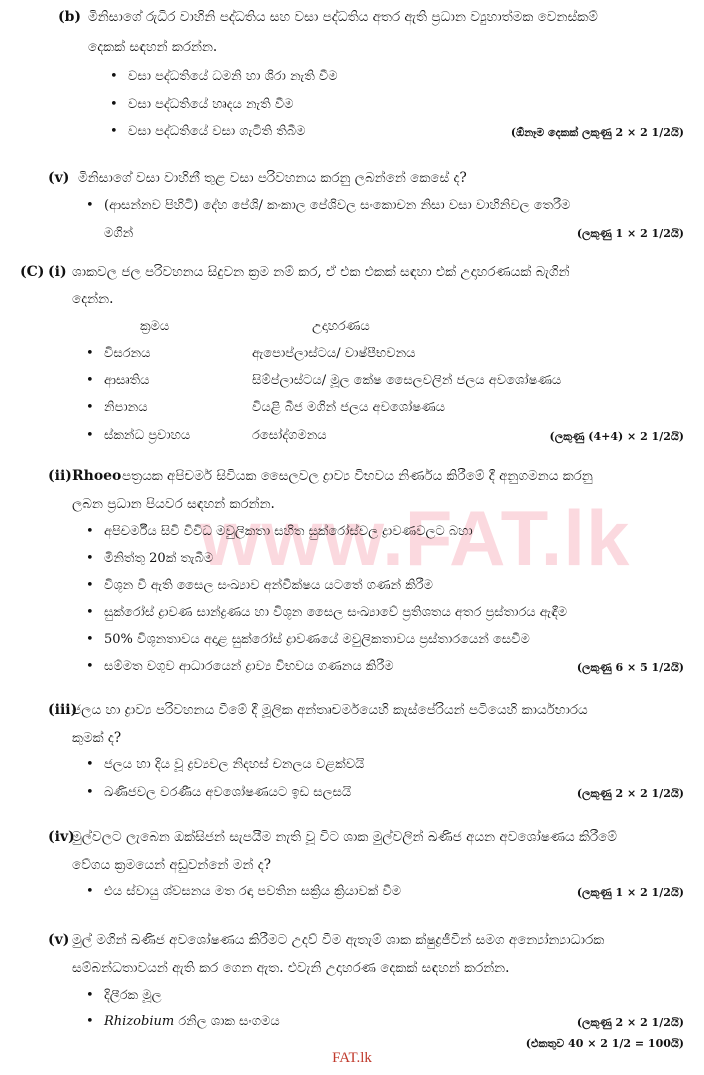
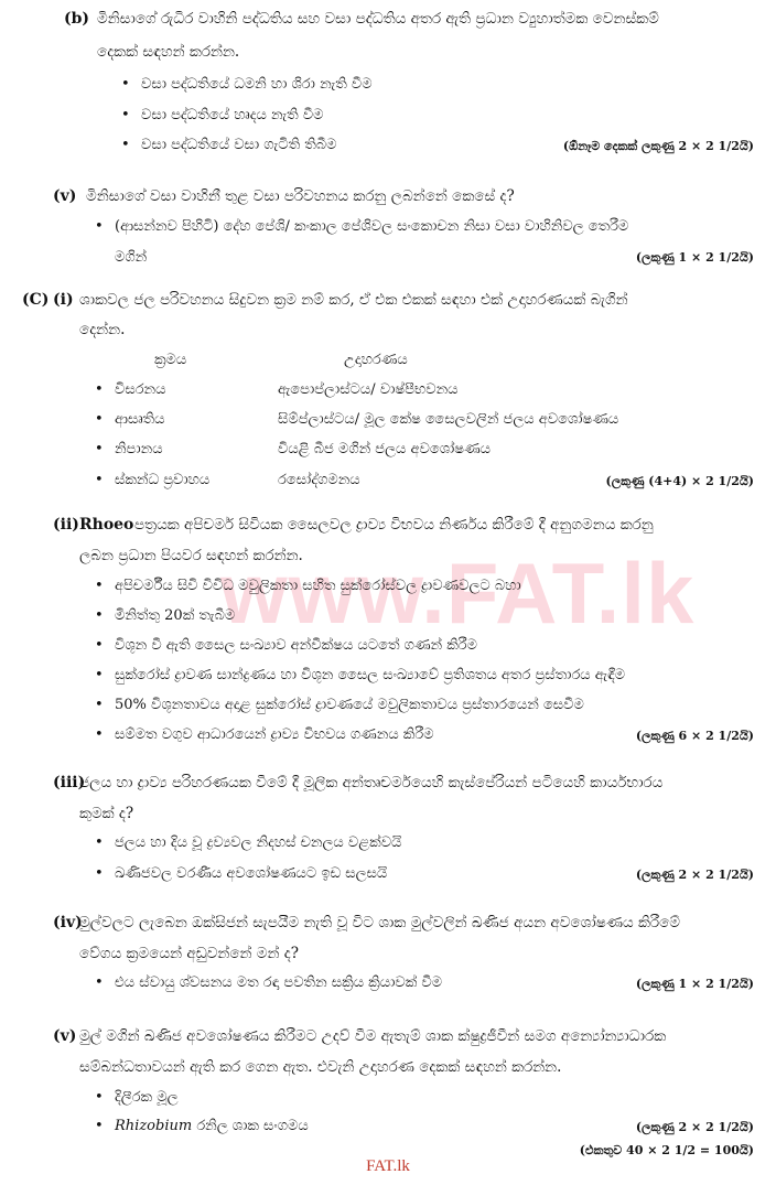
  (b)
  මිනිසාගේ රුධිර වාහිනි පද්ධතිය සහ වසා පද්ධතිය අතර ඇති ප්‍රධාන ව්‍යුහාත්මක වෙනස්කම්
  දෙකක් සඳහන් කරන්න.
  වසා පද්ධතියේ ධමනි හා ශිරා නැති වීම
  වසා පද්ධතියේ හෘදය නැති වීම
  වසා පද්ධතියේ වසා ගැටිති තිබීම
  (ඕනෑම දෙකක් ලකුණු 2 × 2 1/2යි)
  (v)
  මිනිසාගේ වසා වාහිනී තුළ වසා පරිවහනය කරනු ලබන්නේ කෙසේ ද?
  (ආසන්නව පිහිටි) දේහ පේශි/ කංකාල පේශිවල සංකොචන නිසා වසා වාහිනිවල තෙරීම
  මගින්
  (ලකුණු 1 × 2 1/2යි)
  (C)
  (i)
  ශාකවල ජල පරිවහනය සිදුවන ක්‍රම නම් කර, ඒ එක එකක් සඳහා එක් උදාහරණයක් බැගින්
  දෙන්න.
  ක්‍රමය
  උදාහරණය
  විසරනය
  ඇපොප්ලාස්ටය/ වාෂ්පීභවනය
  ආසෘතිය
  සිම්ප්ලාස්ටය/ මූල කේෂ සෛලවලින් ජලය අවශෝෂණය
  නිපානය
  වියළි බීජ මගින් ජලය අවශෝෂණය
  ස්කන්ධ ප්‍රවාහය
  රසෝද්ගමනය
  (ලකුණු (4+4) × 2 1/2යි)
  www.FAT.lk
  (ii)
  Rhoeo
  පත්‍රයක අපිචර්ම සිවියක සෛලවල ද්‍රාව්‍ය විභවය නිර්ණය කිරීමේ දී අනුගමනය කරනු
  ලබන ප්‍රධාන පියවර සඳහන් කරන්න.
  අපිචර්මීය සිවි විවිධ මවුලිකතා සහිත සුක්රෝස්වල ද්‍රාවණවලට බහා
  මිනිත්තු 20ක් තැබීම
  විශූන වී ඇති සෛල සංඛ්‍යාව අන්වීක්ෂය යටතේ ගණන් කිරීම
  සුක්රෝස් ද්‍රාවණ සාන්ද්‍රණය හා විශූන සෛල සංඛ්‍යාවේ ප්‍රතිශතය අතර ප්‍රස්තාරය ඇඳීම
  50% විශූනතාවය අදාළ සුක්රෝස් ද්‍රාවණයේ මවුලිකතාවය ප්‍රස්තාරයෙන් සෙවීම
  සම්මත වගුව ආධාරයෙන් ද්‍රාව්‍ය විභවය ගණනය කිරීම
- (ලකුණු 6 × 5 1/2යි)
+ (ලකුණු 6 × 2 1/2යි)
  (iii)
- ජලය හා ද්‍රාව්‍ය පරිවහනය වීමේ දී මූලික අන්තෘචර්මයෙහි කැස්පේරියන් පටියෙහි කාර්යභාරය
+ ජලය හා ද්‍රාව්‍ය පරිහරණයක වීමේ දී මූලික අන්තෘචර්මයෙහි කැස්පේරියන් පටියෙහි කාර්යභාරය
  කුමක් ද?
  ජලය හා දිය වූ ද්‍රව්‍යවල නිදහස් චනලය වළක්වයි
  ඛණිජවල වරණීය අවශෝෂණයට ඉඩ සලසයි
  (ලකුණු 2 × 2 1/2යි)
  (iv)
  මුල්වලට ලැබෙන ඔක්සිජන් සැපයීම නැති වූ විට ශාක මුල්වලින් ඛණිජ අයන අවශෝෂණය කිරීමේ
  වේගය ක්‍රමයෙන් අඩුවන්නේ මන් ද?
  එය ස්වායු ශ්වසනය මත රඳා පවතින සක්‍රිය ක්‍රියාවක් වීම
  (ලකුණු 1 × 2 1/2යි)
  (v)
  මුල් මගින් ඛණිජ අවශෝෂණය කිරීමට උදව් වීම ඇතැම් ශාක ක්ෂුද්‍රජීවීන් සමග අන්‍යෝන්‍යාධාරක
  සම්බන්ධතාවයන් ඇති කර ගෙන ඇත. එවැනි උදාහරණ දෙකක් සඳහන් කරන්න.
  දිලීරක මූල
  Rhizobium රනිල ශාක සංගමය
  (ලකුණු 2 × 2 1/2යි)
  (එකතුව 40 × 2 1/2 = 100යි)
  FAT.lk
